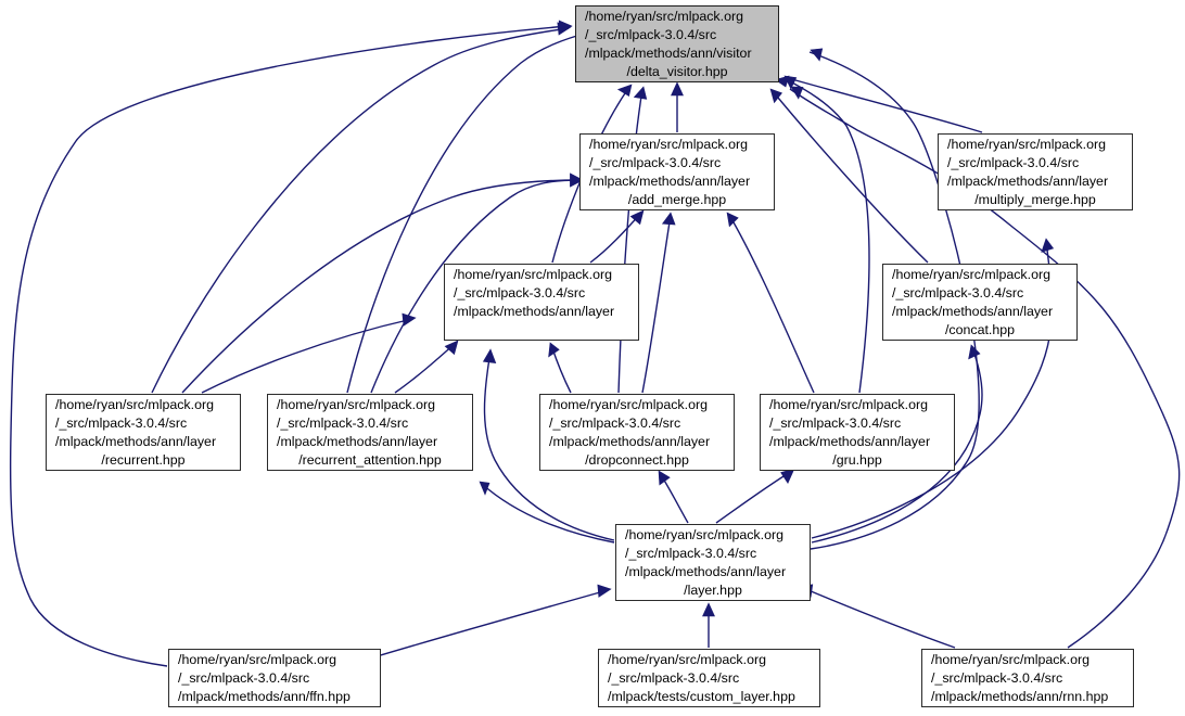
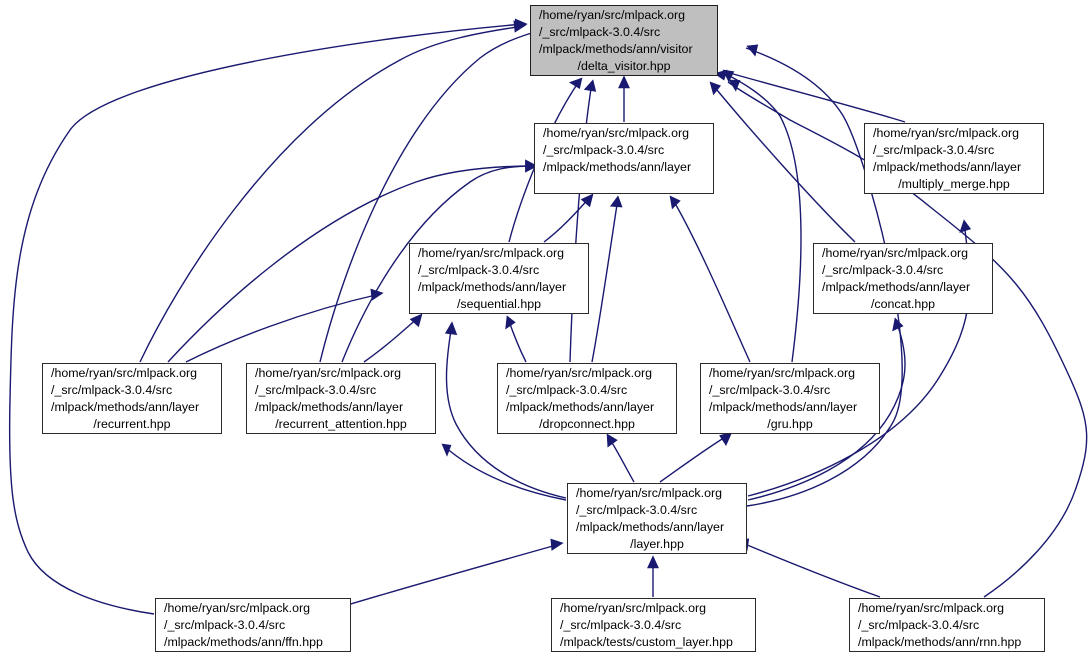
  /home/ryan/src/mlpack.org
  /_src/mlpack-3.0.4/src
  /mlpack/methods/ann/visitor
  /delta_visitor.hpp
  /home/ryan/src/mlpack.org
  /_src/mlpack-3.0.4/src
  /mlpack/methods/ann/layer
- /add_merge.hpp
  /home/ryan/src/mlpack.org
  /_src/mlpack-3.0.4/src
  /mlpack/methods/ann/layer
  /multiply_merge.hpp
  /home/ryan/src/mlpack.org
  /_src/mlpack-3.0.4/src
  /mlpack/methods/ann/layer
+ /sequential.hpp
  /home/ryan/src/mlpack.org
  /_src/mlpack-3.0.4/src
  /mlpack/methods/ann/layer
  /concat.hpp
  /home/ryan/src/mlpack.org
  /_src/mlpack-3.0.4/src
  /mlpack/methods/ann/layer
  /recurrent.hpp
  /home/ryan/src/mlpack.org
  /_src/mlpack-3.0.4/src
  /mlpack/methods/ann/layer
  /recurrent_attention.hpp
  /home/ryan/src/mlpack.org
  /_src/mlpack-3.0.4/src
  /mlpack/methods/ann/layer
  /dropconnect.hpp
  /home/ryan/src/mlpack.org
  /_src/mlpack-3.0.4/src
  /mlpack/methods/ann/layer
  /gru.hpp
  /home/ryan/src/mlpack.org
  /_src/mlpack-3.0.4/src
  /mlpack/methods/ann/layer
  /layer.hpp
  /home/ryan/src/mlpack.org
  /_src/mlpack-3.0.4/src
  /mlpack/methods/ann/ffn.hpp
  /home/ryan/src/mlpack.org
  /_src/mlpack-3.0.4/src
  /mlpack/tests/custom_layer.hpp
  /home/ryan/src/mlpack.org
  /_src/mlpack-3.0.4/src
  /mlpack/methods/ann/rnn.hpp
